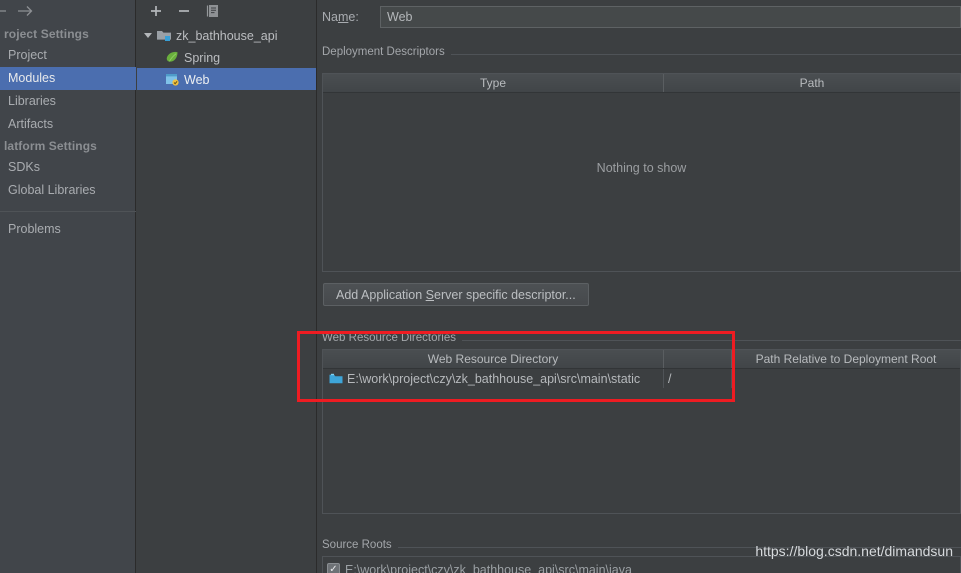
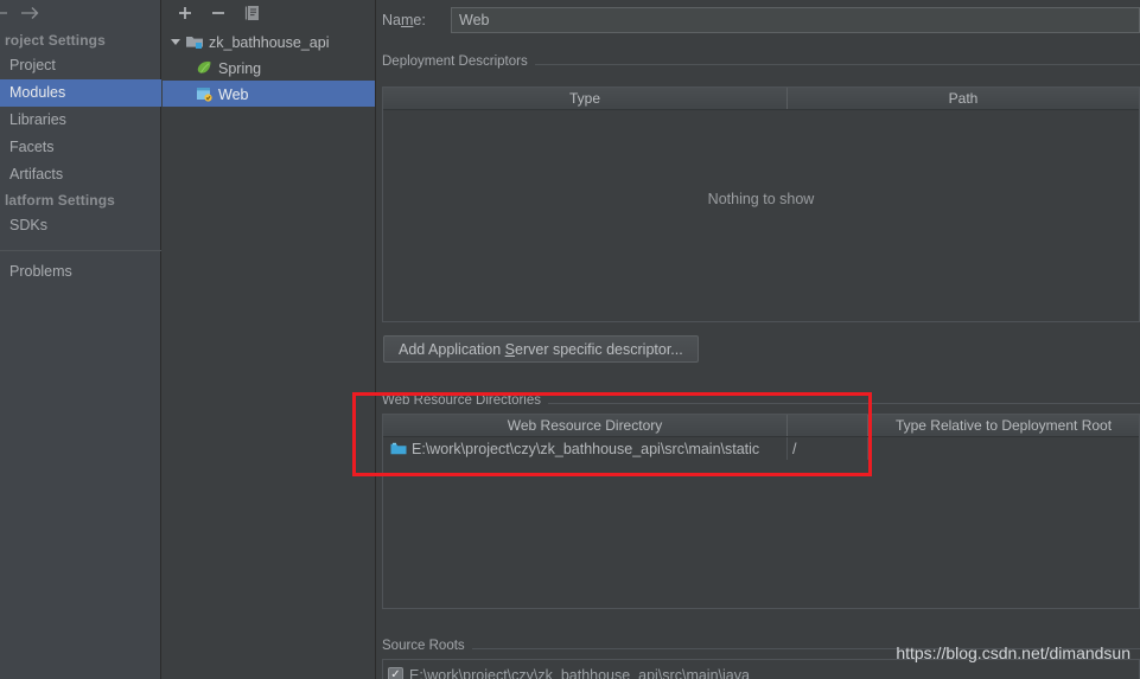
  roject Settings
  Project
  Modules
  Libraries
+ Facets
  Artifacts
  latform Settings
  SDKs
- Global Libraries
  Problems
  zk_bathhouse_api
  Spring
  Web
  Name:
  Web
  Deployment Descriptors
  Type
  Path
  Nothing to show
  Add Application Server specific descriptor...
  Web Resource Directories
  Web Resource Directory
- Path Relative to Deployment Root
+ Type Relative to Deployment Root
  E:\work\project\czy\zk_bathhouse_api\src\main\static
  /
  Source Roots
  ✓
  E:\work\project\czy\zk_bathhouse_api\src\main\java
  https://blog.csdn.net/dimandsun
